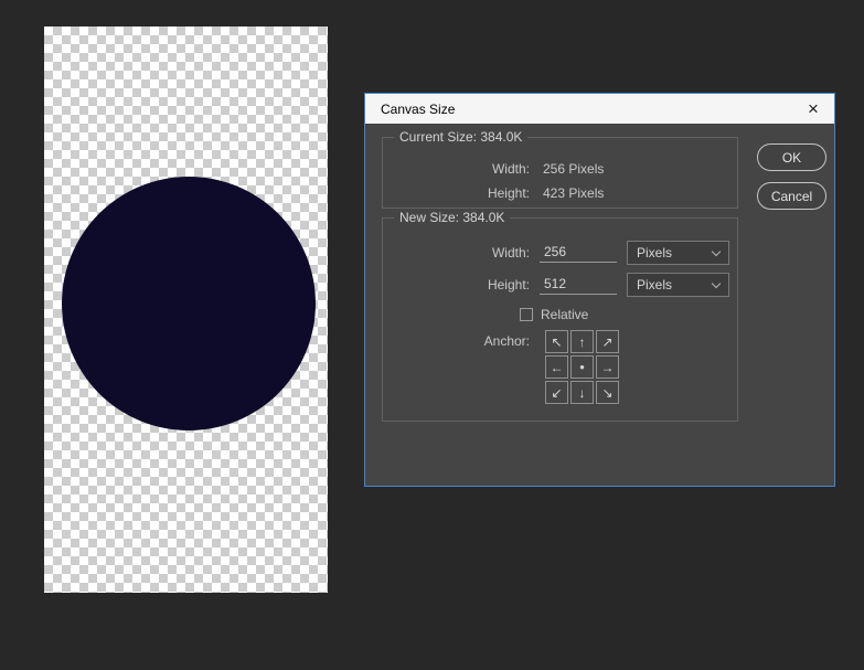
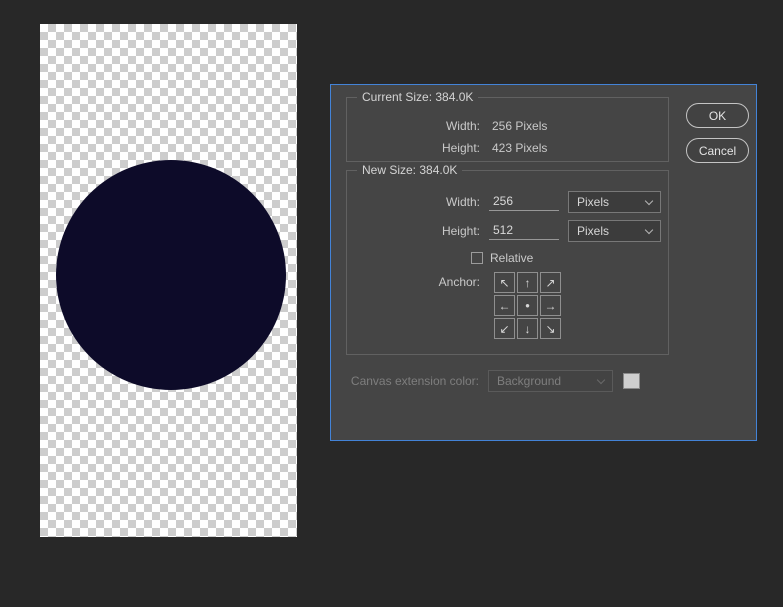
- Canvas Size
- ×
  Current Size: 384.0K
  Width:
  256 Pixels
  Height:
  423 Pixels
  OK
  Cancel
  New Size: 384.0K
  Width:
  256
  Pixels
  Height:
  512
  Pixels
  Relative
  Anchor:
  ↖
  ↑
  ↗
  ←
  ●
  →
  ↙
  ↓
  ↘
+ Canvas extension color:
+ Background
